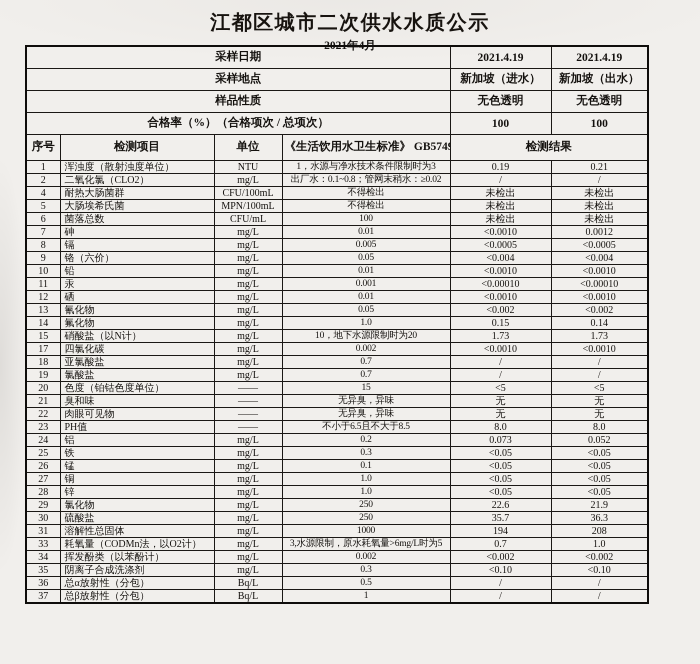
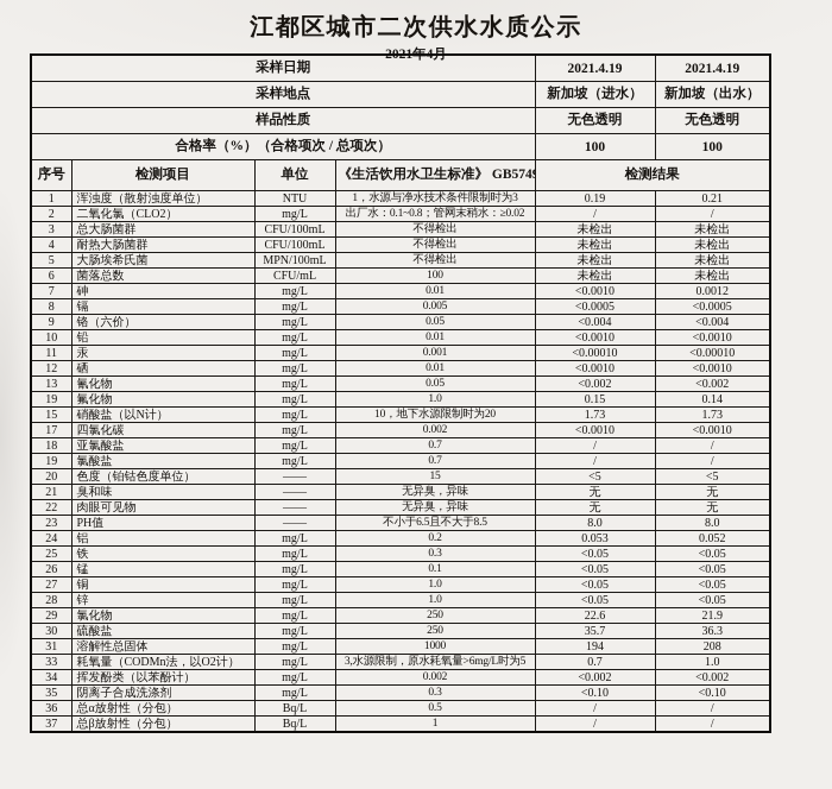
  江都区城市二次供水水质公示
  2021年4月
  采样日期	2021.4.19	2021.4.19
  采样地点	新加坡（进水）	新加坡（出水）
  样品性质	无色透明	无色透明
  合格率（%）（合格项次 / 总项次）	100	100
  序号	检测项目	单位	《生活饮用水卫生标准》 GB574	检测结果
  1	浑浊度（散射浊度单位）	NTU	1，水源与净水技术条件限制时为3	0.19	0.21
  2	二氧化氯（CLO2）	mg/L	出厂水：0.1~0.8；管网末稍水：≥0.02	/	/
+ 3	总大肠菌群	CFU/100mL	不得检出	未检出	未检出
  4	耐热大肠菌群	CFU/100mL	不得检出	未检出	未检出
  5	大肠埃希氏菌	MPN/100mL	不得检出	未检出	未检出
  6	菌落总数	CFU/mL	100	未检出	未检出
  7	砷	mg/L	0.01	<0.0010	0.0012
  8	镉	mg/L	0.005	<0.0005	<0.0005
  9	铬（六价）	mg/L	0.05	<0.004	<0.004
  10	铅	mg/L	0.01	<0.0010	<0.0010
  11	汞	mg/L	0.001	<0.00010	<0.00010
  12	硒	mg/L	0.01	<0.0010	<0.0010
  13	氰化物	mg/L	0.05	<0.002	<0.002
- 14	氟化物	mg/L	1.0	0.15	0.14
+ 19	氟化物	mg/L	1.0	0.15	0.14
  15	硝酸盐（以N计）	mg/L	10，地下水源限制时为20	1.73	1.73
  17	四氯化碳	mg/L	0.002	<0.0010	<0.0010
  18	亚氯酸盐	mg/L	0.7	/	/
  19	氯酸盐	mg/L	0.7	/	/
  20	色度（铂钴色度单位）	——	15	<5	<5
  21	臭和味	——	无异臭，异味	无	无
  22	肉眼可见物	——	无异臭，异味	无	无
  23	PH值	——	不小于6.5且不大于8.5	8.0	8.0
- 24	铝	mg/L	0.2	0.073	0.052
+ 24	铝	mg/L	0.2	0.053	0.052
  25	铁	mg/L	0.3	<0.05	<0.05
  26	锰	mg/L	0.1	<0.05	<0.05
  27	铜	mg/L	1.0	<0.05	<0.05
  28	锌	mg/L	1.0	<0.05	<0.05
  29	氯化物	mg/L	250	22.6	21.9
  30	硫酸盐	mg/L	250	35.7	36.3
  31	溶解性总固体	mg/L	1000	194	208
  33	耗氧量（CODMn法，以O2计）	mg/L	3,水源限制，原水耗氧量>6mg/L时为5	0.7	1.0
  34	挥发酚类（以苯酚计）	mg/L	0.002	<0.002	<0.002
  35	阴离子合成洗涤剂	mg/L	0.3	<0.10	<0.10
  36	总α放射性（分包）	Bq/L	0.5	/	/
  37	总β放射性（分包）	Bq/L	1	/	/
